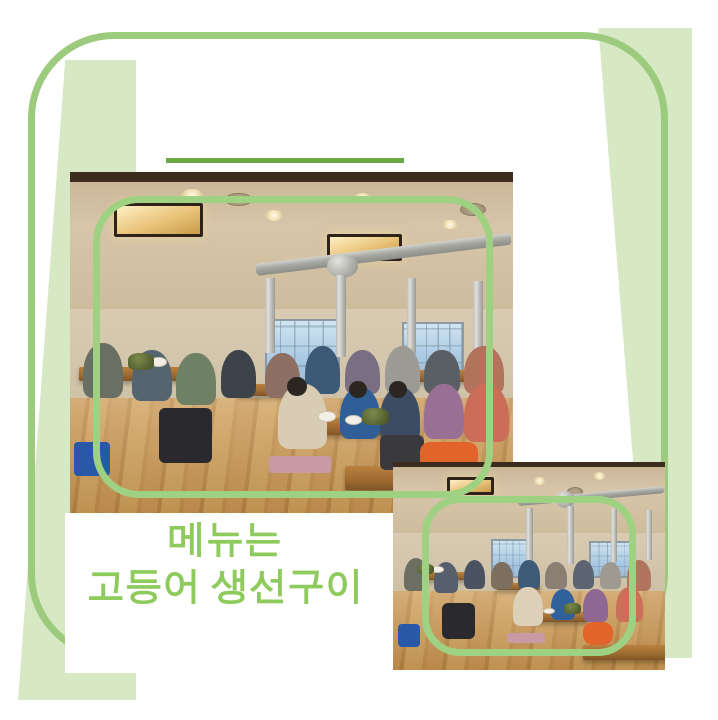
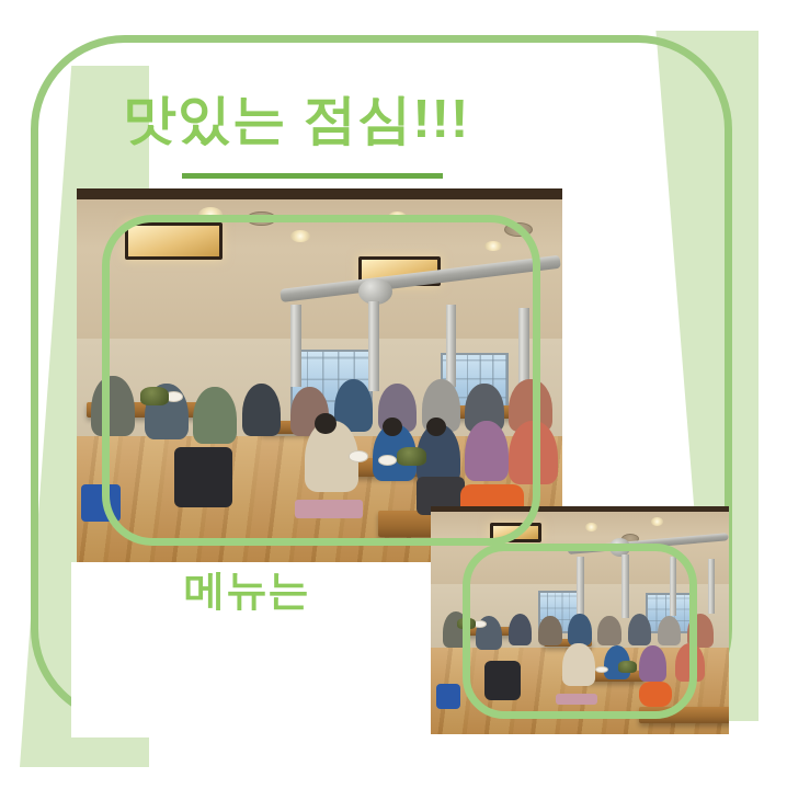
+ 맛있는 점심!!!
  메뉴는
- 고등어 생선구이
